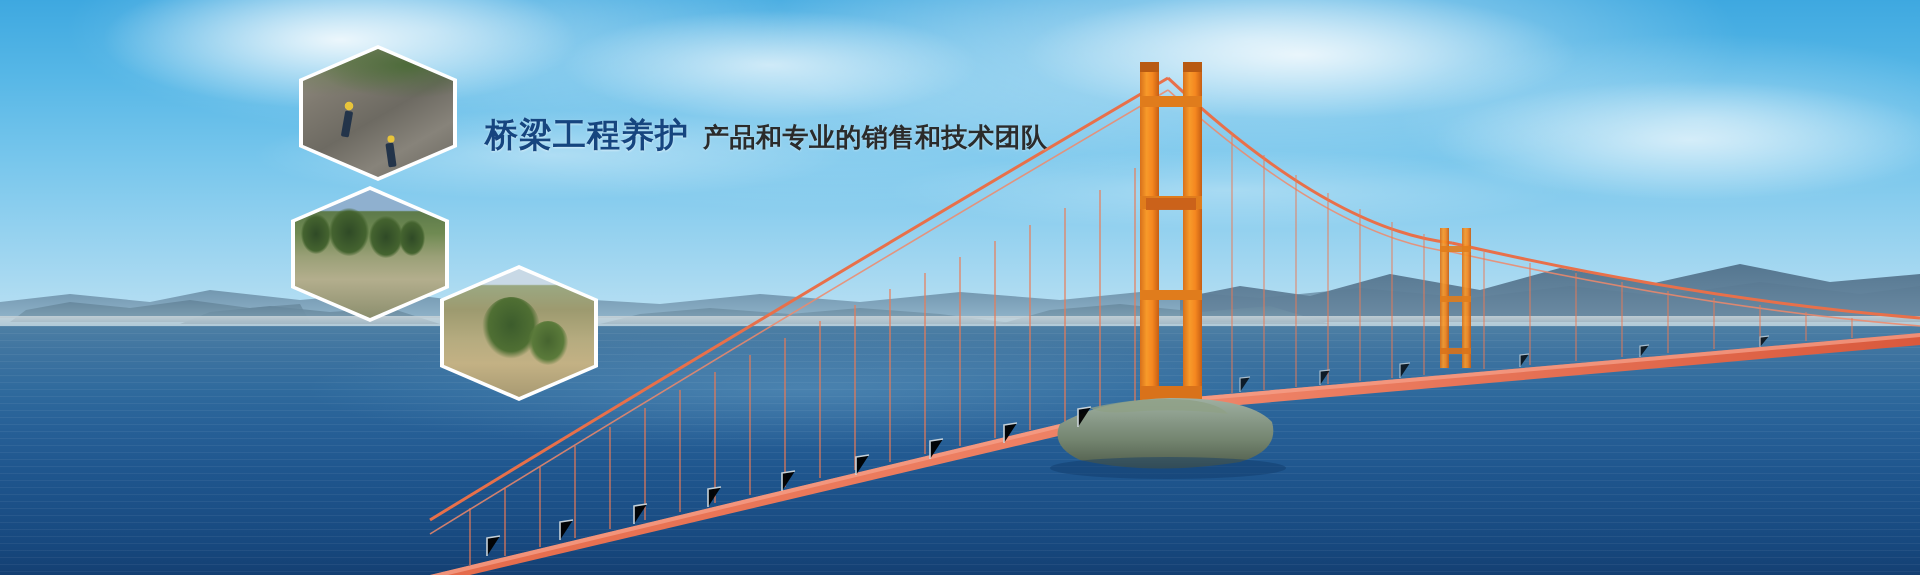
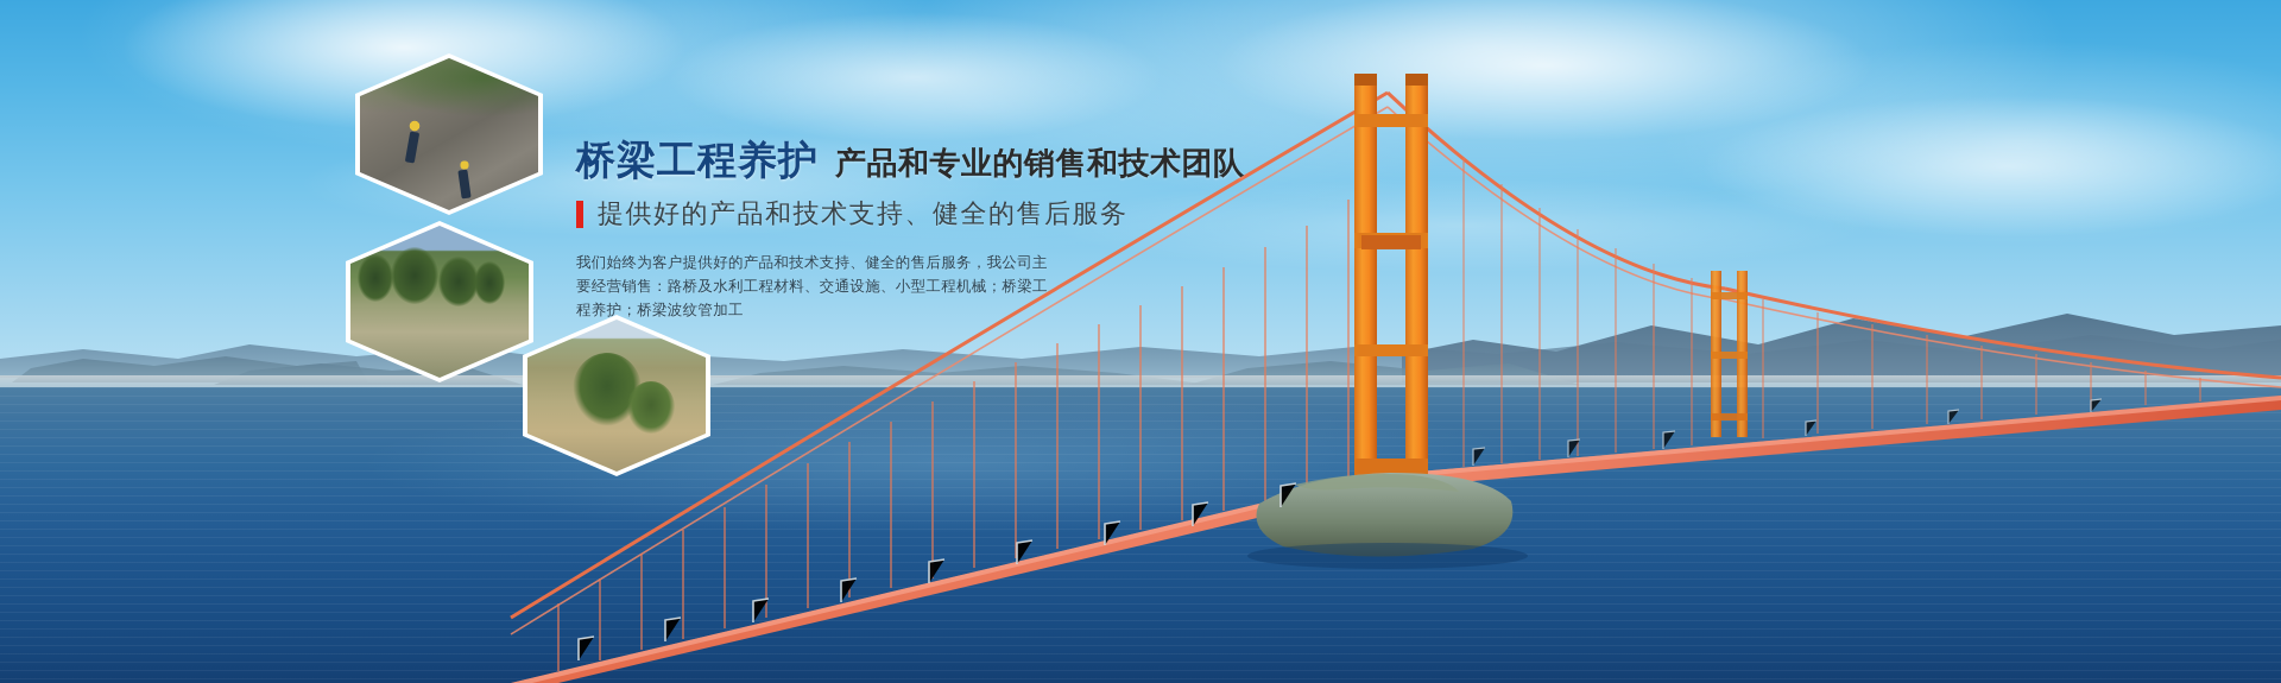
  桥梁工程养护 产品和专业的销售和技术团队
+ 提供好的产品和技术支持、健全的售后服务
+ 我们始终为客户提供好的产品和技术支持、健全的售后服务，我公司主要经营销售：路桥及水利工程材料、交通设施、小型工程机械；桥梁工程养护；桥梁波纹管加工
